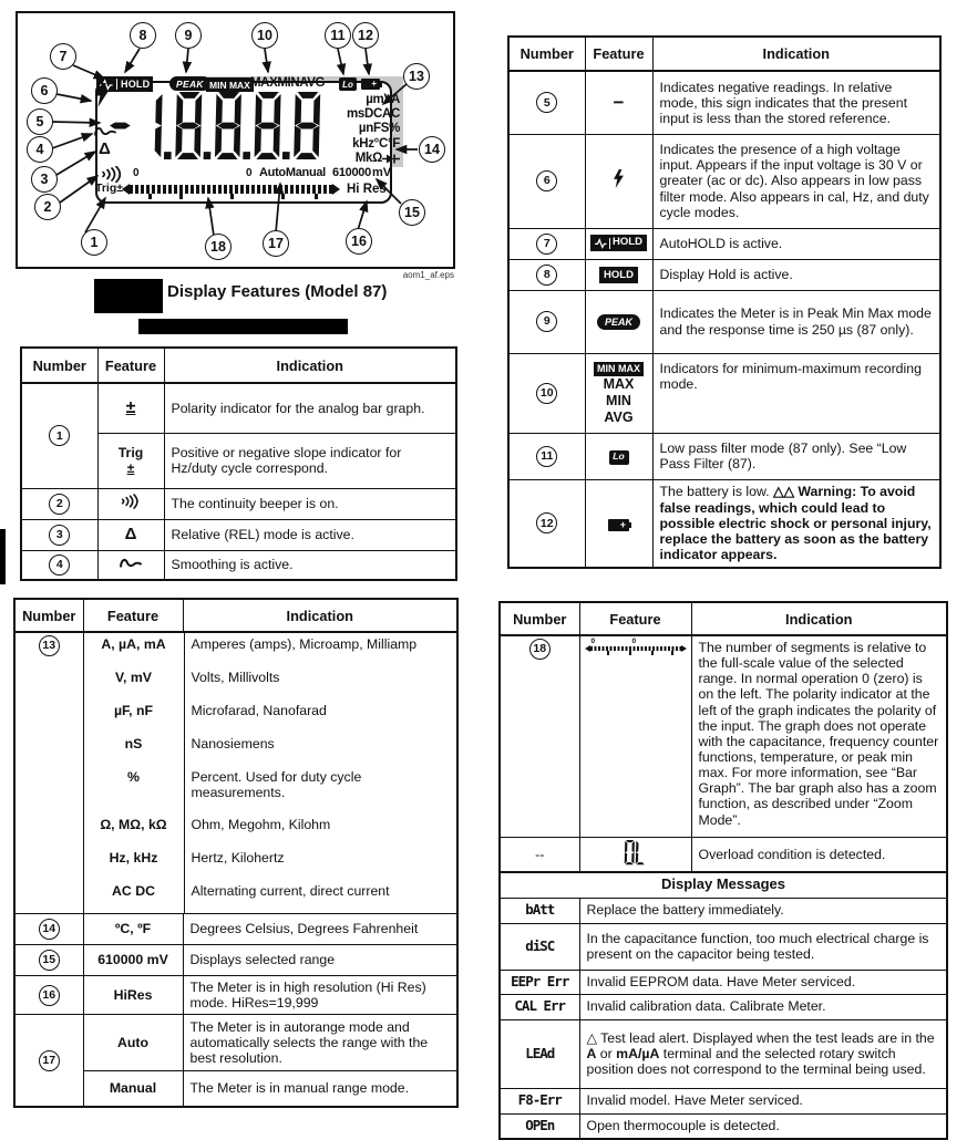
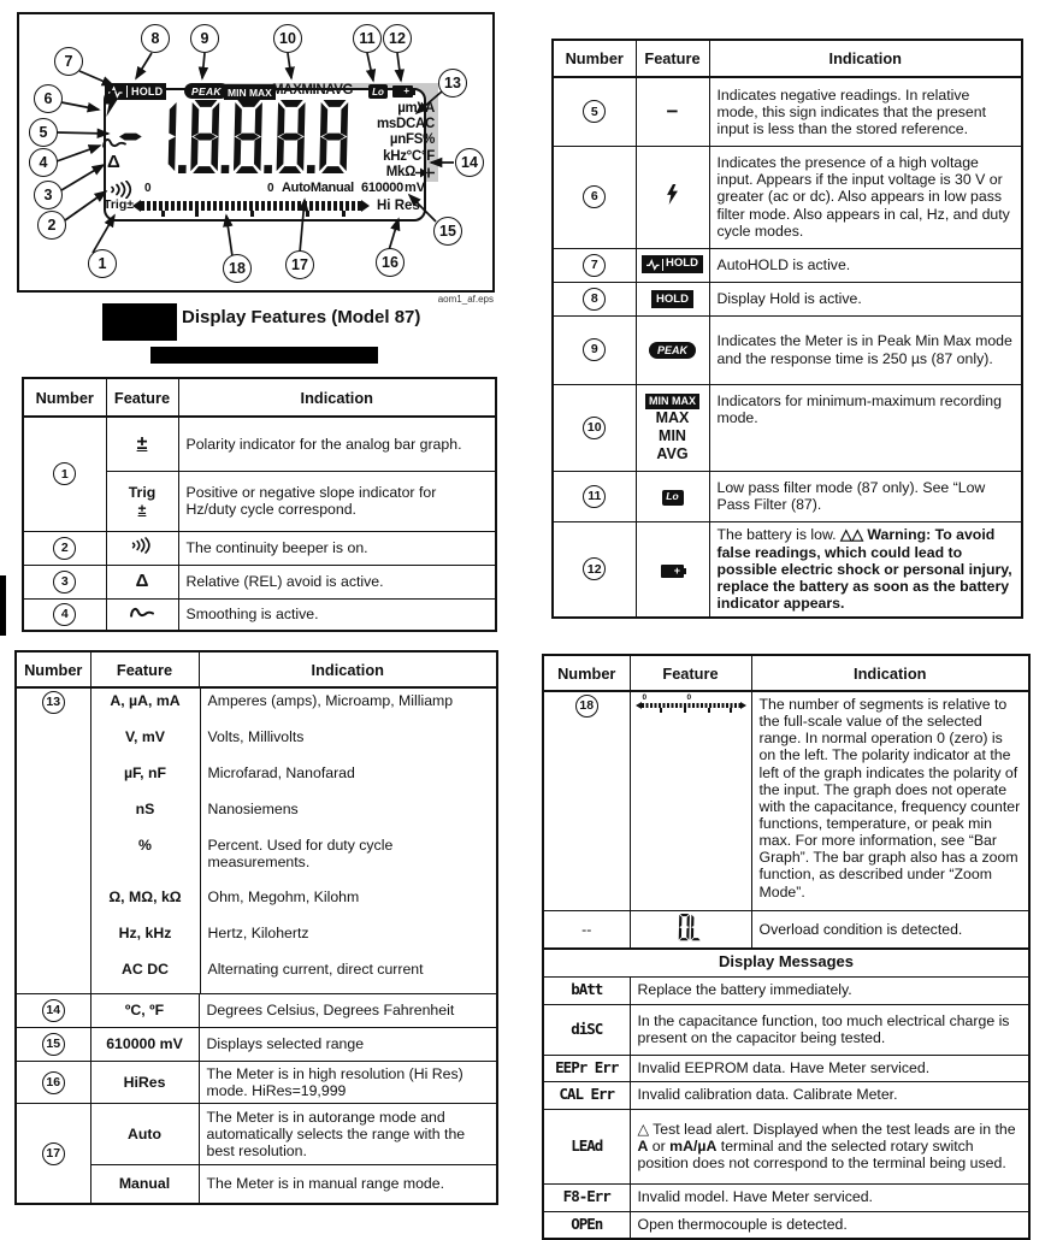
  HOLD
  PEAK
  MIN MAX
  MAXMINAVG
  Lo
  +
  Δ
  Trig±
  µmA
  msDCAC
  µnFS%
  kHz°C°F
  MkΩ
  0
  0
  AutoManual
  610000
  mV
  Hi Res
  1
  2
  3
  4
  5
  6
  7
  8
  9
  10
  11
  12
  13
  14
  15
  16
  17
  18
  aom1_af.eps
  Display Features (Model 87)
  Number	Feature	Indication
  1	±	Polarity indicator for the analog bar graph.
  Trig ±	Positive or negative slope indicator for Hz/duty cycle correspond.
  2		The continuity beeper is on.
- 3	Δ	Relative (REL) mode is active.
+ 3	Δ	Relative (REL) avoid is active.
  4		Smoothing is active.
  Number	Feature	Indication
  5	−	Indicates negative readings. In relative mode, this sign indicates that the present input is less than the stored reference.
  6		Indicates the presence of a high voltage input. Appears if the input voltage is 30 V or greater (ac or dc). Also appears in low pass filter mode. Also appears in cal, Hz, and duty cycle modes.
  7	HOLD	AutoHOLD is active.
  8	HOLD	Display Hold is active.
  9	PEAK	Indicates the Meter is in Peak Min Max mode and the response time is 250 µs (87 only).
  10	MIN MAX MAX MIN AVG	Indicators for minimum-maximum recording mode.
  11	Lo	Low pass filter mode (87 only). See “Low Pass Filter (87).
  12	+	The battery is low. △△ Warning: To avoid false readings, which could lead to possible electric shock or personal injury, replace the battery as soon as the battery indicator appears.
  Number	Feature	Indication
  13	A, µA, mA Amperes (amps), Microamp, Milliamp V, mV Volts, Millivolts µF, nF Microfarad, Nanofarad nS Nanosiemens % Percent. Used for duty cycle measurements. Ω, MΩ, kΩ Ohm, Megohm, Kilohm Hz, kHz Hertz, Kilohertz AC DC Alternating current, direct current
  14	ºC, ºF	Degrees Celsius, Degrees Fahrenheit
  15	610000 mV	Displays selected range
  16	HiRes	The Meter is in high resolution (Hi Res) mode. HiRes=19,999
  17	Auto	The Meter is in autorange mode and automatically selects the range with the best resolution.
  Manual	The Meter is in manual range mode.
  Number	Feature	Indication
  18		The number of segments is relative to the full-scale value of the selected range. In normal operation 0 (zero) is on the left. The polarity indicator at the left of the graph indicates the polarity of the input. The graph does not operate with the capacitance, frequency counter functions, temperature, or peak min max. For more information, see “Bar Graph”. The bar graph also has a zoom function, as described under “Zoom Mode”.
  --		Overload condition is detected.
  Display Messages
  bAtt	Replace the battery immediately.
  diSC	In the capacitance function, too much electrical charge is present on the capacitor being tested.
  EEPr Err	Invalid EEPROM data. Have Meter serviced.
  CAL Err	Invalid calibration data. Calibrate Meter.
  LEAd	△ Test lead alert. Displayed when the test leads are in the A or mA/µA terminal and the selected rotary switch position does not correspond to the terminal being used.
  F8-Err	Invalid model. Have Meter serviced.
  OPEn	Open thermocouple is detected.
